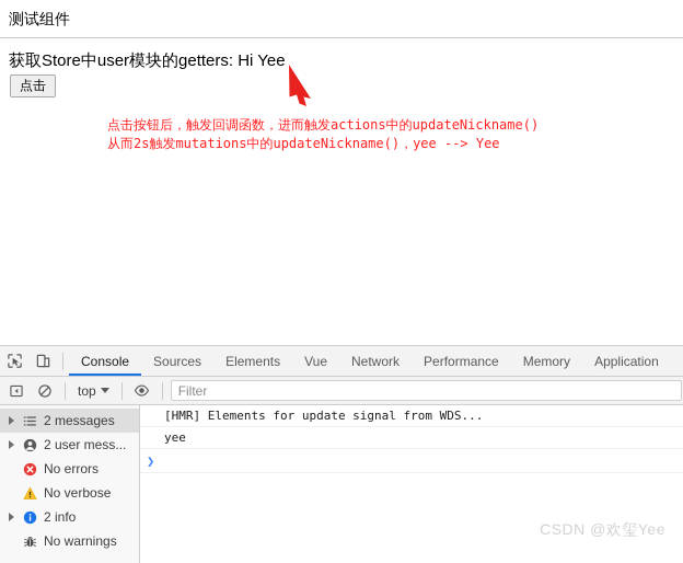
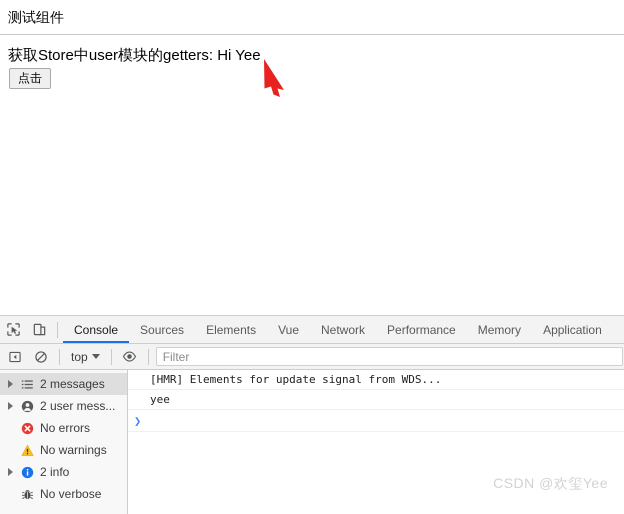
  测试组件
  获取Store中user模块的getters: Hi Yee
  点击
- 点击按钮后，触发回调函数，进而触发actions中的updateNickname()
- 从而2s触发mutations中的updateNickname()，yee --> Yee
  Console
  Sources
  Elements
  Vue
  Network
  Performance
  Memory
  Application
  top
  Filter
  2 messages
  2 user mess...
  No errors
- No verbose
+ No warnings
  2 info
- No warnings
+ No verbose
  [HMR] Elements for update signal from WDS...
  yee
  ❯
  CSDN @欢玺Yee
